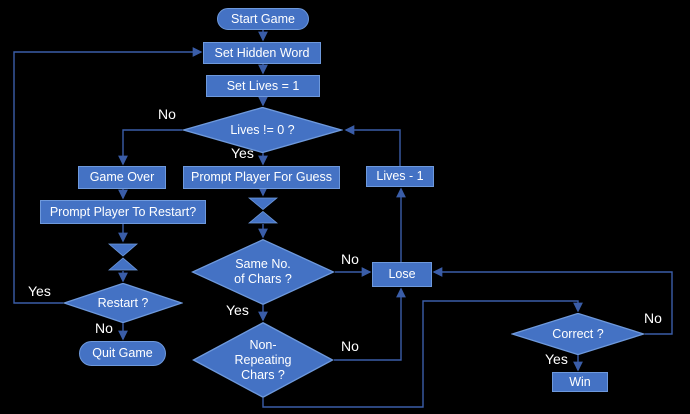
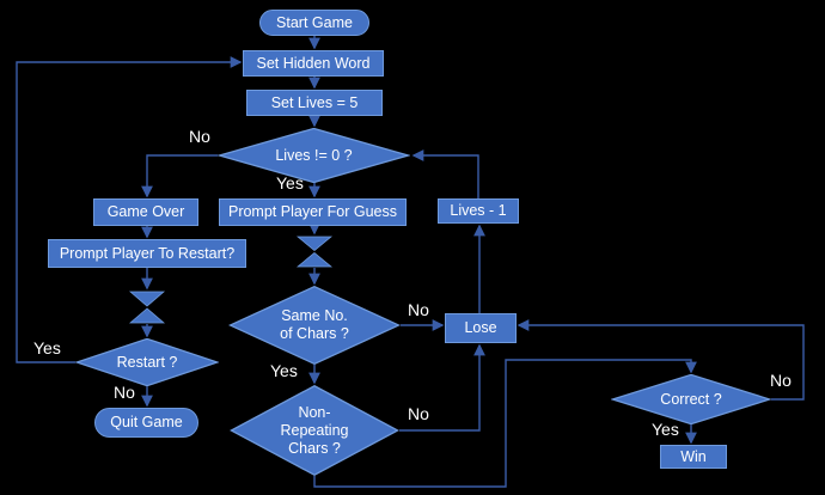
  Start Game
  Set Hidden Word
- Set Lives = 1
+ Set Lives = 5
  Lives != 0 ?
  Game Over
  Prompt Player For Guess
  Lives - 1
  Prompt Player To Restart?
  Same No.
  of Chars ?
  Lose
  Restart ?
  Quit Game
  Non-
  Repeating
  Chars ?
  Correct ?
  Win
  No
  Yes
  No
  Yes
  No
  Yes
  No
  No
  Yes
